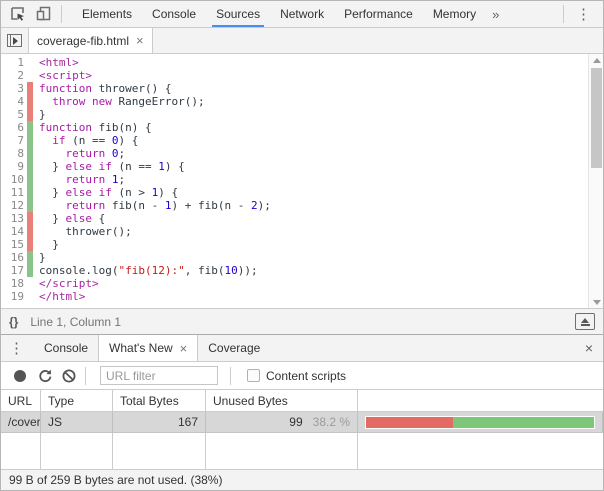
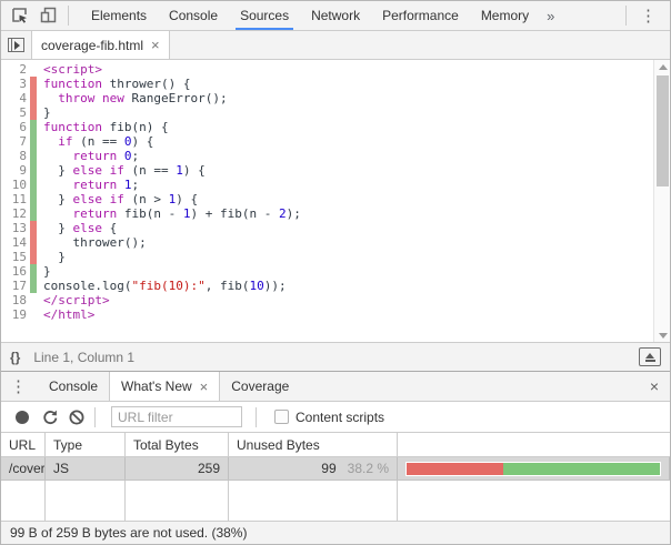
  Elements
  Console
  Sources
  Network
  Performance
  Memory
  »
  ⋮
  coverage-fib.html
  ×
- 1
- <html>
  2
  <script>
  3
  function thrower() {
  4
  throw new RangeError();
  5
  }
  6
  function fib(n) {
  7
  if (n == 0) {
  8
  return 0;
  9
  } else if (n == 1) {
  10
  return 1;
  11
  } else if (n > 1) {
  12
  return fib(n - 1) + fib(n - 2);
  13
  } else {
  14
  thrower();
  15
  }
  16
  }
  17
- console.log("fib(12):", fib(10));
+ console.log("fib(10):", fib(10));
  18
  </script>
  19
  </html>
  {}
  Line 1, Column 1
  ⋮
  Console
  What's New
  ×
  Coverage
  ×
  URL filter
  Content scripts
  URL
  Type
  Total Bytes
  Unused Bytes
  JS
- 167
+ 259
  99
  38.2 %
  99 B of 259 B bytes are not used. (38%)
